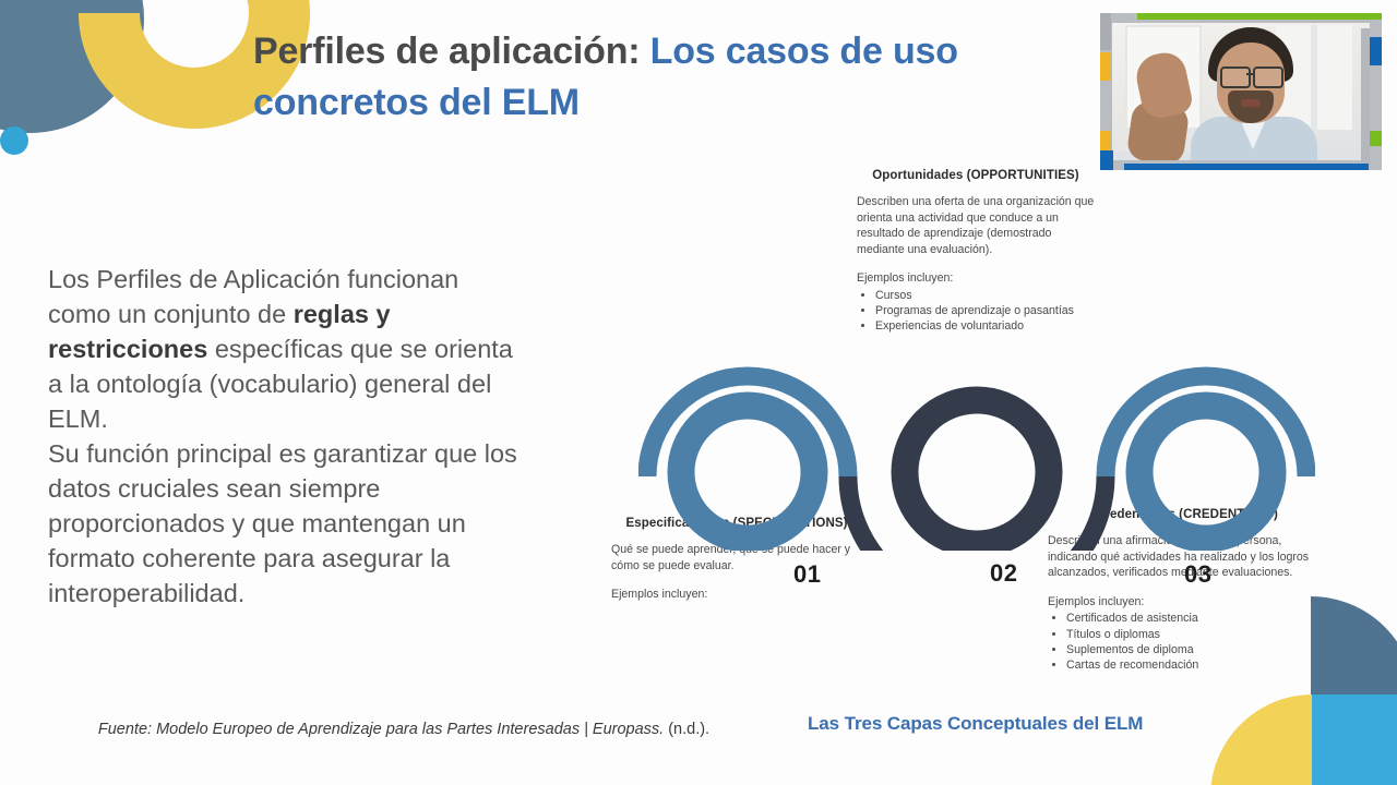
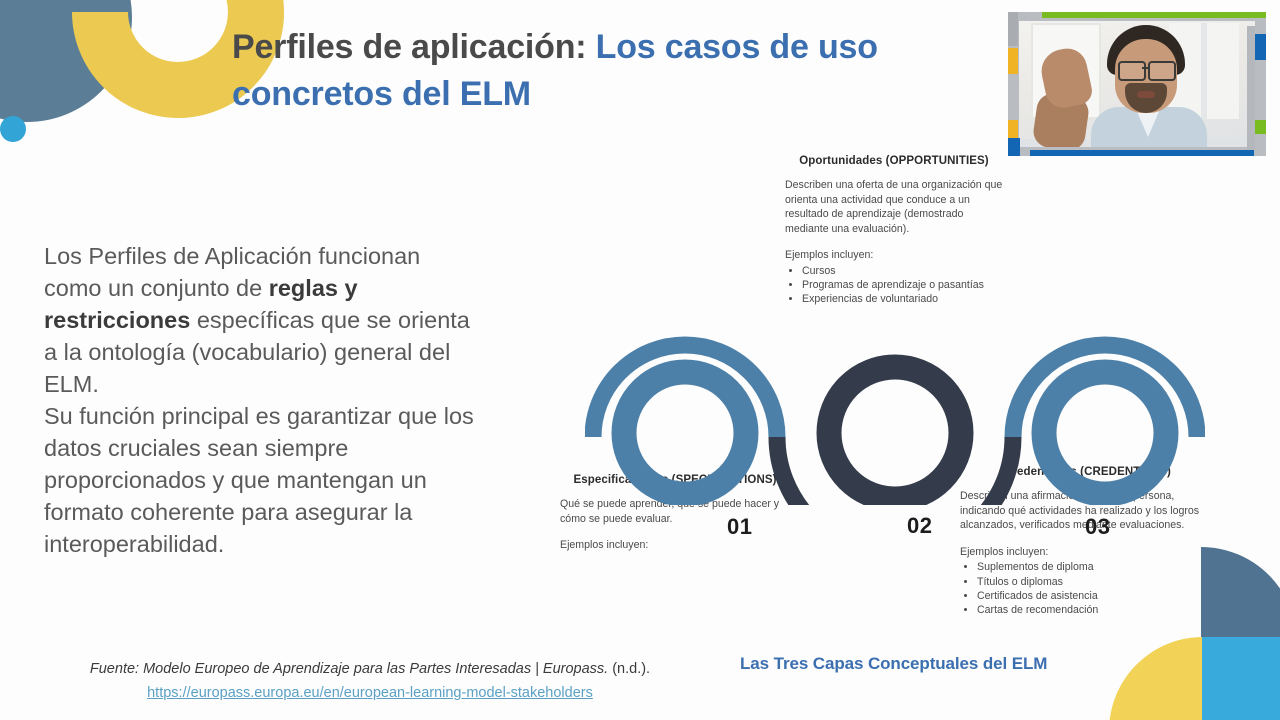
  Perfiles de aplicación: Los casos de uso concretos del ELM
  Los Perfiles de Aplicación funcionan como un conjunto de reglas y restricciones específicas que se orienta a la ontología (vocabulario) general del ELM.
  Su función principal es garantizar que los datos cruciales sean siempre proporcionados y que mantengan un formato coherente para asegurar la interoperabilidad.
  Fuente: Modelo Europeo de Aprendizaje para las Partes Interesadas | Europass. (n.d.).
+ https://europass.europa.eu/en/european-learning-model-stakeholders
  Las Tres Capas Conceptuales del ELM
  Oportunidades (OPPORTUNITIES)
  Describen una oferta de una organización que orienta una actividad que conduce a un resultado de aprendizaje (demostrado mediante una evaluación).
  Ejemplos incluyen:
  Cursos
  Programas de aprendizaje o pasantías
  Experiencias de voluntariado
  Qué se puede aprendee puede hacer y cómo se puede evaluar.
  Ejemplos incluyen:
  Descr una afirmacrsona, indicando qué actividades ha realizado y los logros alcanzados, verificados mediante evaluaciones.
  Ejemplos incluyen:
- Certificados de asistencia
+ Suplementos de diploma
  Títulos o diplomas
- Suplementos de diploma
+ Certificados de asistencia
  Cartas de recomendación
  01
  02
  03
